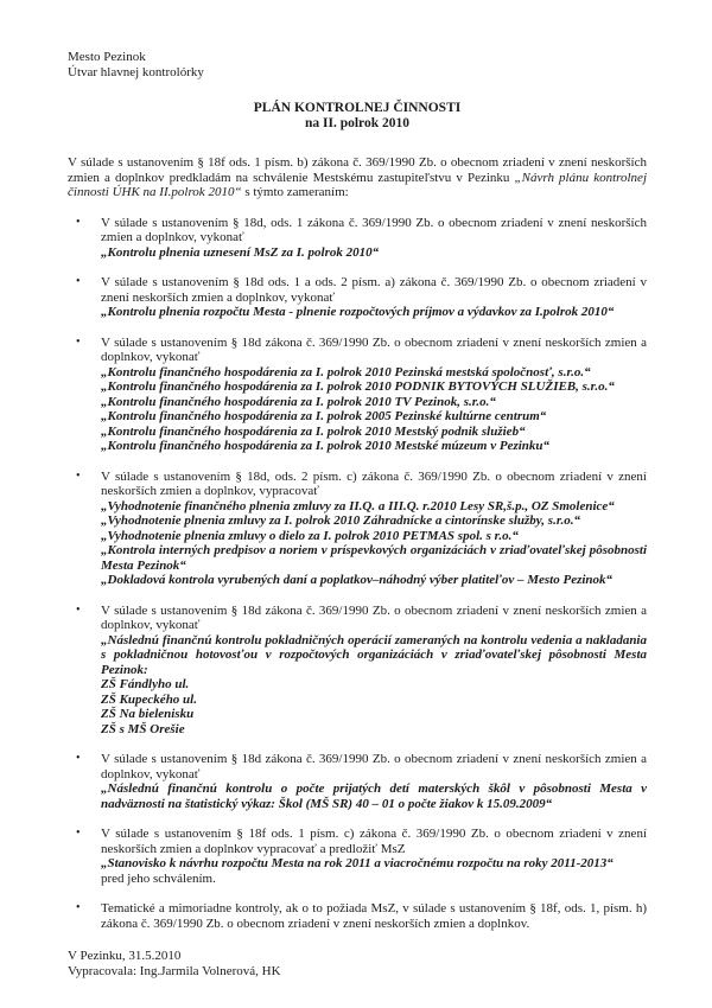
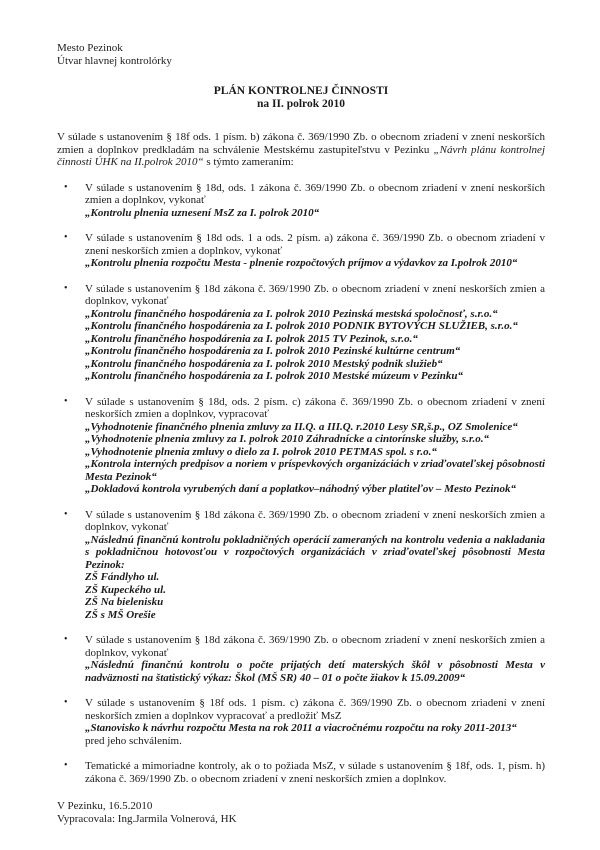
  Mesto Pezinok
  Útvar hlavnej kontrolórky
  PLÁN KONTROLNEJ ČINNOSTI
  na II. polrok 2010
  V súlade s ustanovením § 18f ods. 1 písm. b) zákona č. 369/1990 Zb. o obecnom zriadení v znení neskorších zmien a doplnkov predkladám na schválenie Mestskému zastupiteľstvu v Pezinku „Návrh plánu kontrolnej činnosti ÚHK na II.polrok 2010“ s týmto zameraním:
  •
  V súlade s ustanovením § 18d, ods. 1 zákona č. 369/1990 Zb. o obecnom zriadení v znení neskorších zmien a doplnkov, vykonať
  „Kontrolu plnenia uznesení MsZ za I. polrok 2010“
  •
  V súlade s ustanovením § 18d ods. 1 a ods. 2 písm. a) zákona č. 369/1990 Zb. o obecnom zriadení v znení neskorších zmien a doplnkov, vykonať
  „Kontrolu plnenia rozpočtu Mesta - plnenie rozpočtových príjmov a výdavkov za I.polrok 2010“
  •
  V súlade s ustanovením § 18d zákona č. 369/1990 Zb. o obecnom zriadení v znení neskorších zmien a doplnkov, vykonať
  „Kontrolu finančného hospodárenia za I. polrok 2010 Pezinská mestská spoločnosť, s.r.o.“
  „Kontrolu finančného hospodárenia za I. polrok 2010 PODNIK BYTOVÝCH SLUŽIEB, s.r.o.“
- „Kontrolu finančného hospodárenia za I. polrok 2010 TV Pezinok, s.r.o.“
+ „Kontrolu finančného hospodárenia za I. polrok 2015 TV Pezinok, s.r.o.“
- „Kontrolu finančného hospodárenia za I. polrok 2005 Pezinské kultúrne centrum“
+ „Kontrolu finančného hospodárenia za I. polrok 2010 Pezinské kultúrne centrum“
  „Kontrolu finančného hospodárenia za I. polrok 2010 Mestský podnik služieb“
  „Kontrolu finančného hospodárenia za I. polrok 2010 Mestské múzeum v Pezinku“
  •
  V súlade s ustanovením § 18d, ods. 2 písm. c) zákona č. 369/1990 Zb. o obecnom zriadení v znení neskorších zmien a doplnkov, vypracovať
  „Vyhodnotenie finančného plnenia zmluvy za II.Q. a III.Q. r.2010 Lesy SR,š.p., OZ Smolenice“
  „Vyhodnotenie plnenia zmluvy za I. polrok 2010 Záhradnícke a cintorínske služby, s.r.o.“
  „Vyhodnotenie plnenia zmluvy o dielo za I. polrok 2010 PETMAS spol. s r.o.“
  „Kontrola interných predpisov a noriem v príspevkových organizáciách v zriaďovateľskej pôsobnosti Mesta Pezinok“
  „Dokladová kontrola vyrubených daní a poplatkov–náhodný výber platiteľov – Mesto Pezinok“
  •
  V súlade s ustanovením § 18d zákona č. 369/1990 Zb. o obecnom zriadení v znení neskorších zmien a doplnkov, vykonať
  „Následnú finančnú kontrolu pokladničných operácií zameraných na kontrolu vedenia a nakladania s pokladničnou hotovosťou v rozpočtových organizáciách v zriaďovateľskej pôsobnosti Mesta Pezinok:
  ZŠ Fándlyho ul.
  ZŠ Kupeckého ul.
  ZŠ Na bielenisku
  ZŠ s MŠ Orešie
  •
  V súlade s ustanovením § 18d zákona č. 369/1990 Zb. o obecnom zriadení v znení neskorších zmien a doplnkov, vykonať
  „Následnú finančnú kontrolu o počte prijatých detí materských škôl v pôsobnosti Mesta v nadväznosti na štatistický výkaz: Škol (MŠ SR) 40 – 01 o počte žiakov k 15.09.2009“
  •
  V súlade s ustanovením § 18f ods. 1 písm. c) zákona č. 369/1990 Zb. o obecnom zriadení v znení neskorších zmien a doplnkov vypracovať a predložiť MsZ
  „Stanovisko k návrhu rozpočtu Mesta na rok 2011 a viacročnému rozpočtu na roky 2011-2013“
  pred jeho schválením.
  •
  Tematické a mimoriadne kontroly, ak o to požiada MsZ, v súlade s ustanovením § 18f, ods. 1, písm. h) zákona č. 369/1990 Zb. o obecnom zriadení v znení neskorších zmien a doplnkov.
- V Pezinku, 31.5.2010
+ V Pezinku, 16.5.2010
  Vypracovala: Ing.Jarmila Volnerová, HK
